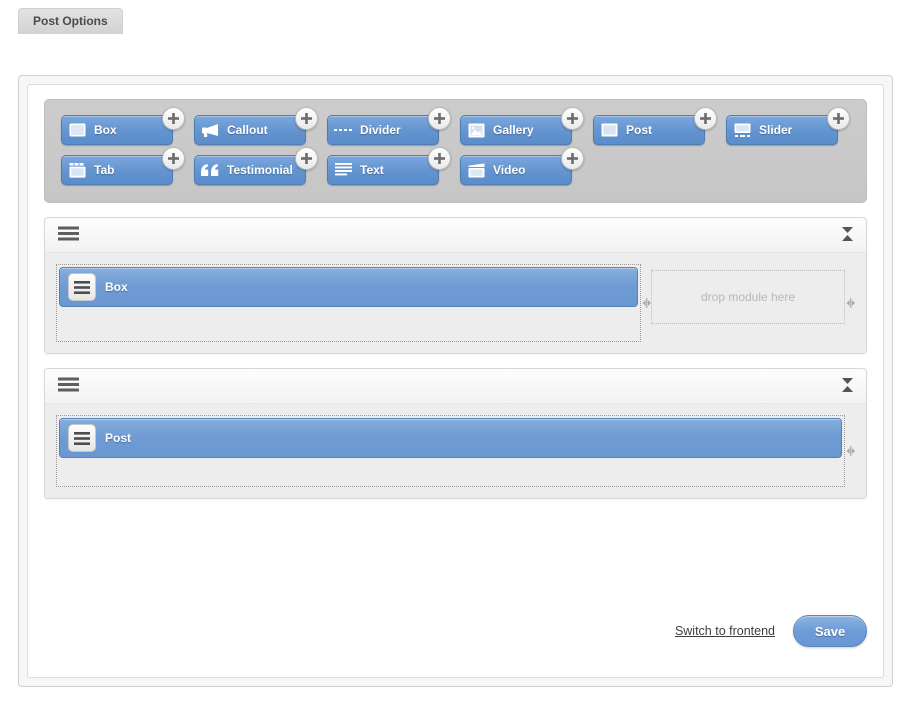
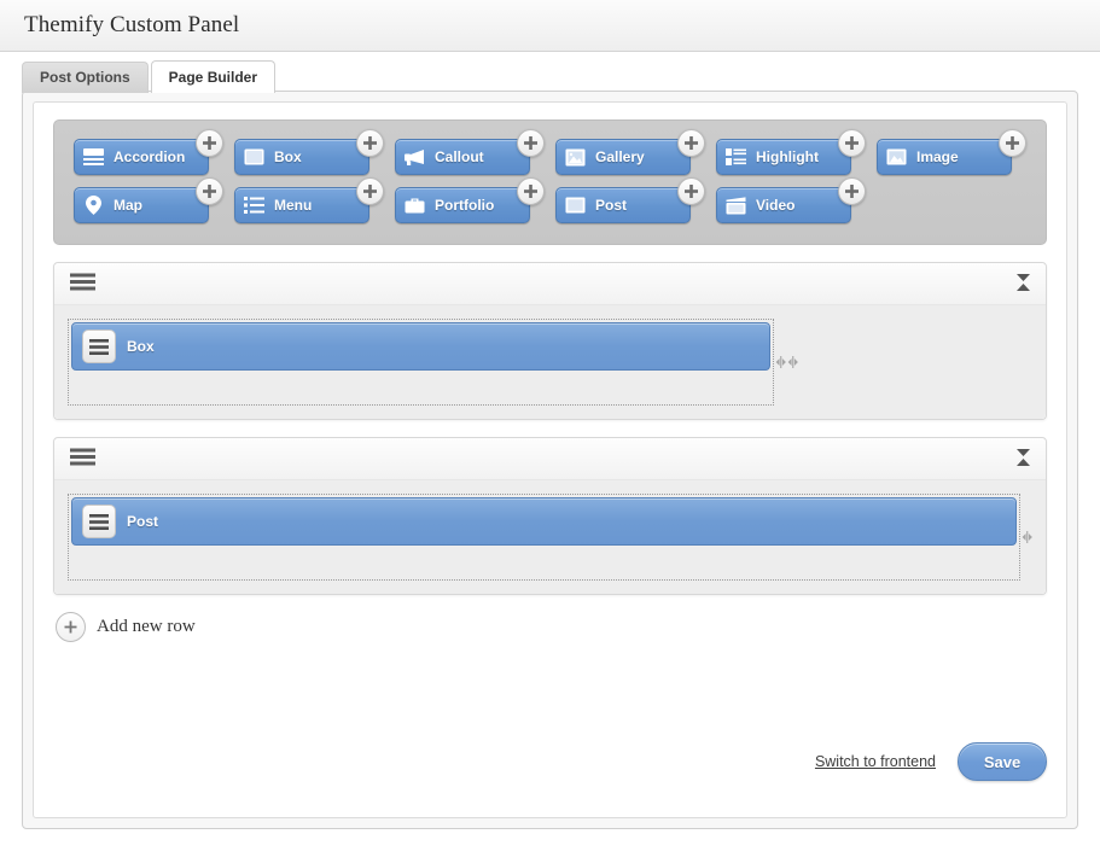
+ Themify Custom Panel
  Post Options
+ Page Builder
+ Accordion
  Box
  Callout
- Divider
  Gallery
+ Highlight
+ Image
+ Map
+ Menu
+ Portfolio
  Post
- Slider
- Tab
- Testimonial
- Text
  Video
  Box
- drop module here
  Post
+ Add new row
  Switch to frontend
  Save
